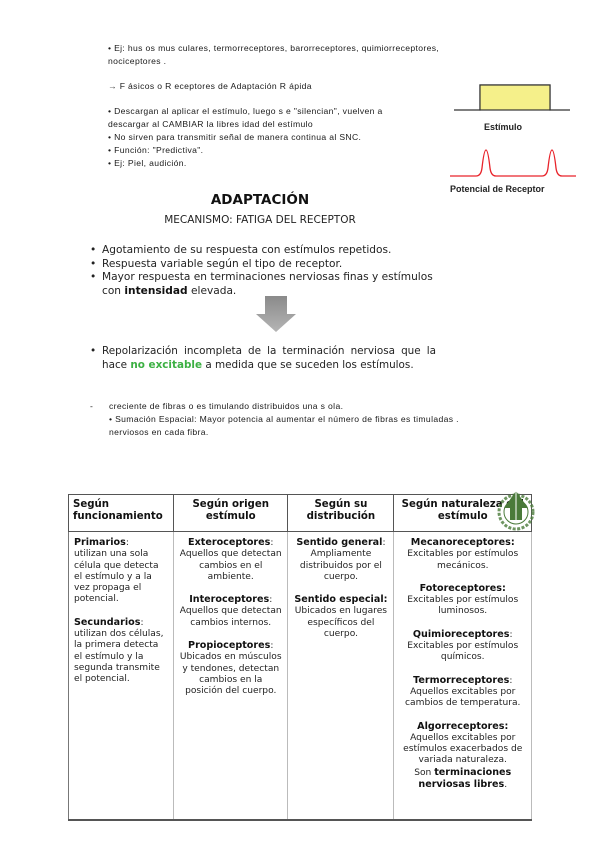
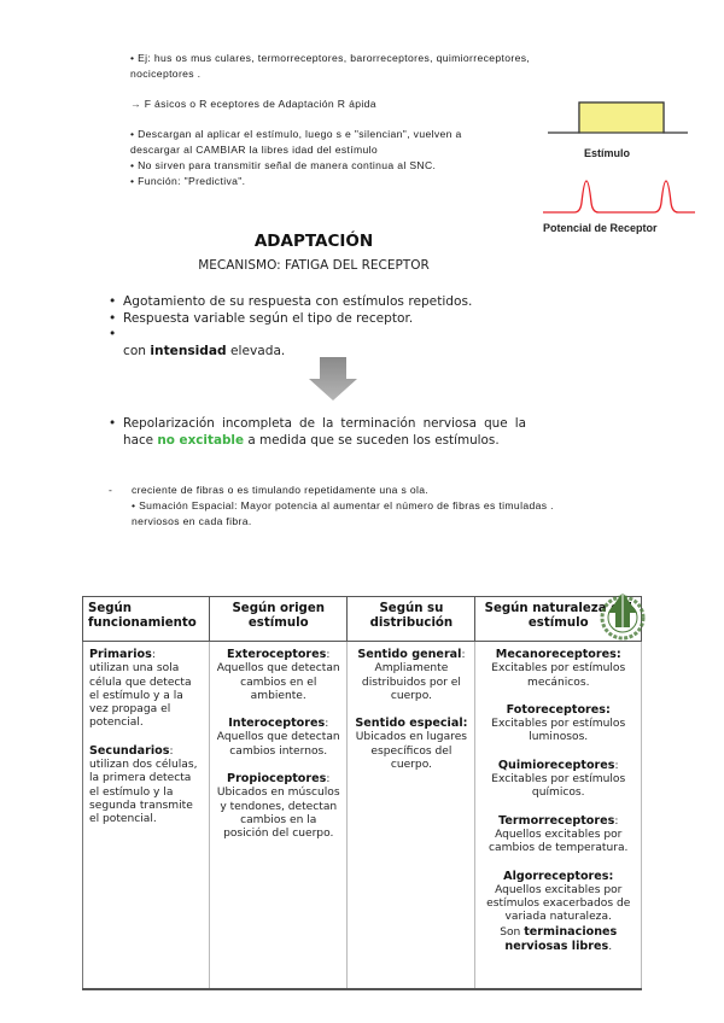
  • Ej: hus os mus culares, termorreceptores, barorreceptores, quimiorreceptores,
  nociceptores .
  → F ásicos o R eceptores de Adaptación R ápida
  • Descargan al aplicar el estímulo, luego s e "silencian", vuelven a
  descargar al CAMBIAR la libres idad del estímulo
  • No sirven para transmitir señal de manera continua al SNC.
  • Función: "Predictiva".
- • Ej: Piel, audición.
  Estímulo
  Potencial de Receptor
  ADAPTACIÓN
  MECANISMO: FATIGA DEL RECEPTOR
  Agotamiento de su respuesta con estímulos repetidos.
  Respuesta variable según el tipo de receptor.
- Mayor respuesta en terminaciones nerviosas finas y estímulos
  con intensidad elevada.
  Repolarización incompleta de la terminación nerviosa que la hace no excitable a medida que se suceden los estímulos.
  -
- creciente de fibras o es timulando distribuidos una s ola.
+ creciente de fibras o es timulando repetidamente una s ola.
  • Sumación Espacial: Mayor potencia al aumentar el número de fibras es timuladas .
  nerviosos en cada fibra.
  Según funcionamiento	Según origen estímulo	Según su distribución	Según naturaleza estímulo
  Primarios:utilizan una sola célula que detecta el estímulo y a la vez propaga el potencial.Secundarios:utilizan dos células, la primera detecta el estímulo y la segunda transmite el potencial.	Exteroceptores:Aquellos que detectan cambios en el ambiente.Interoceptores:Aquellos que detectan cambios internos.Propioceptores:Ubicados en músculos y tendones, detectan cambios en la posición del cuerpo.	Sentido general:Ampliamente distribuidos por el cuerpo.Sentido especial:Ubicados en lugares específicos del cuerpo.	Mecanoreceptores:Excitables por estímulos mecánicos.Fotoreceptores:Excitables por estímulos luminosos.Quimioreceptores:Excitables por estímulos químicos.Termorreceptores:Aquellos excitables por cambios de temperatura.Algorreceptores:Aquellos excitables por estímulos exacerbados de variada naturaleza.Son terminaciones nerviosas libres.
